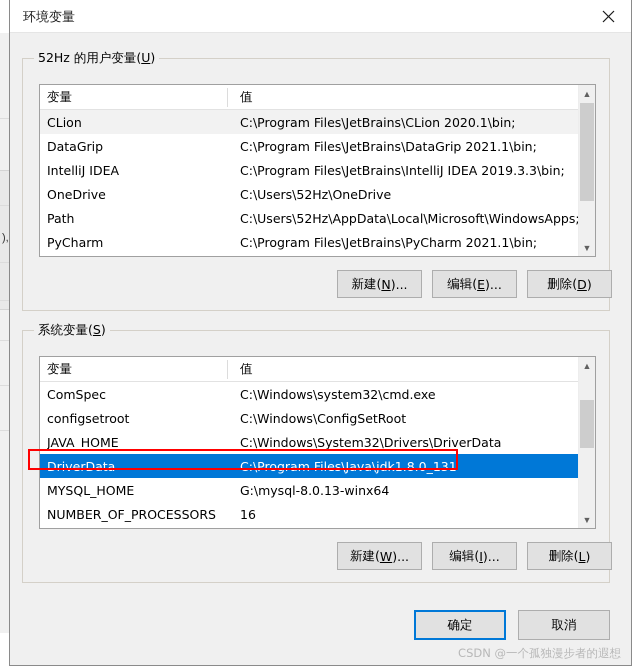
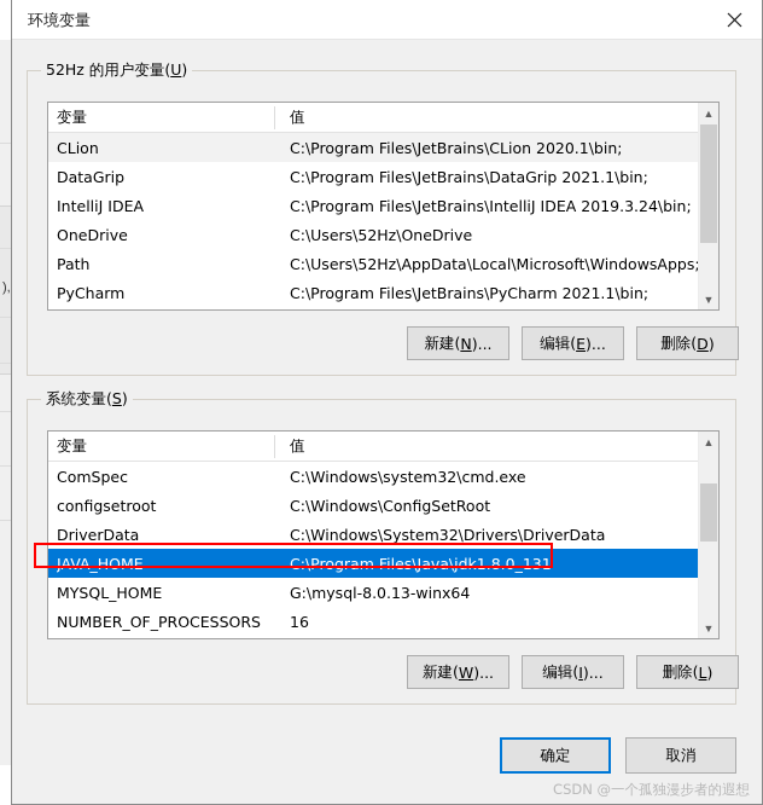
  ),
  环境变量
  52Hz 的用户变量(U)
  变量
  值
  CLion
  C:\Program Files\JetBrains\CLion 2020.1\bin;
  DataGrip
  C:\Program Files\JetBrains\DataGrip 2021.1\bin;
  IntelliJ IDEA
- C:\Program Files\JetBrains\IntelliJ IDEA 2019.3.3\bin;
+ C:\Program Files\JetBrains\IntelliJ IDEA 2019.3.24\bin;
  OneDrive
  C:\Users\52Hz\OneDrive
  Path
  C:\Users\52Hz\AppData\Local\Microsoft\WindowsApps
  PyCharm
  C:\Program Files\JetBrains\PyCharm 2021.1\bin;
  ▲
  ▼
  新建(
  N
  )...
  编辑(
  E
  )...
  删除(
  D
  )
  系统变量(S)
  变量
  值
  ComSpec
  C:\Windows\system32\cmd.exe
  configsetroot
  C:\Windows\ConfigSetRoot
- JAVA_HOME
+ DriverData
  C:\Windows\System32\Drivers\DriverData
- DriverData
+ JAVA_HOME
  C:\Program Files\Java\jdk1.8.0_131
  MYSQL_HOME
  G:\mysql-8.0.13-winx64
  NUMBER_OF_PROCESSORS
  16
  ▲
  ▼
  新建(
  W
  )...
  编辑(
  I
  )...
  删除(
  L
  )
  确定
  取消
  CSDN @一个孤独漫步者的遐想
